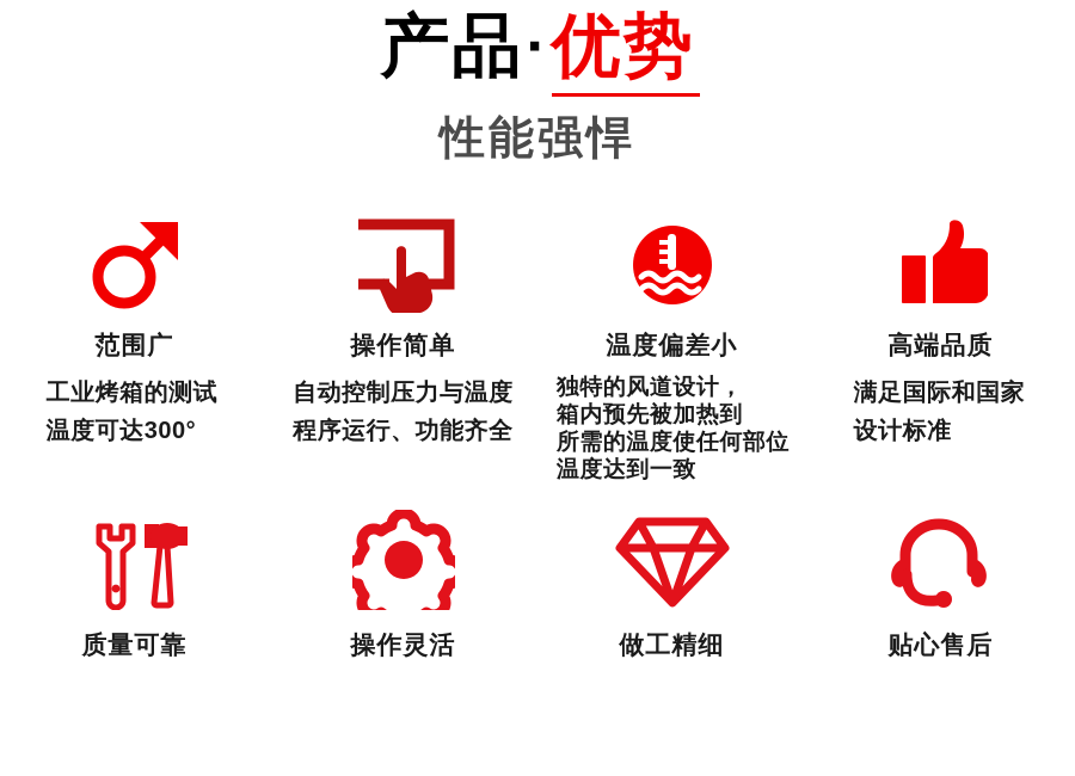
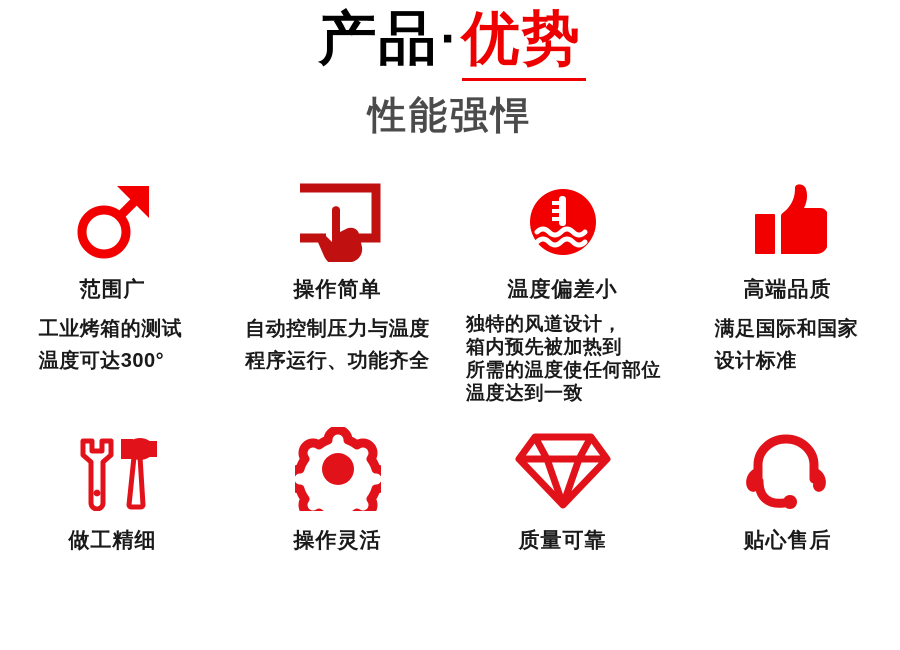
  产品·优势
  性能强悍
  范围广
  工业烤箱的测试
  温度可达300°
  操作简单
  自动控制压力与温度
  程序运行、功能齐全
  温度偏差小
  独特的风道设计，
  箱内预先被加热到
  所需的温度使任何部位
  温度达到一致
  高端品质
  满足国际和国家
  设计标准
- 质量可靠
+ 做工精细
  操作灵活
- 做工精细
+ 质量可靠
  贴心售后
